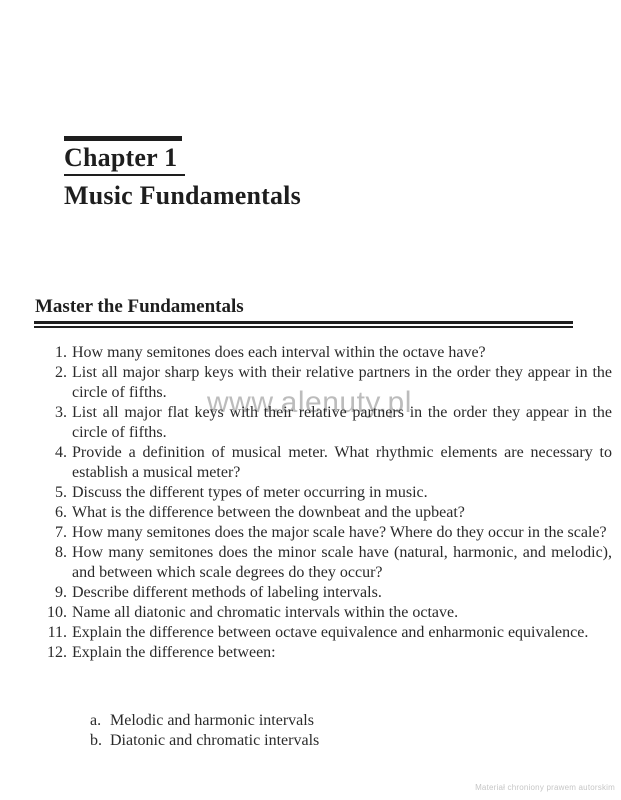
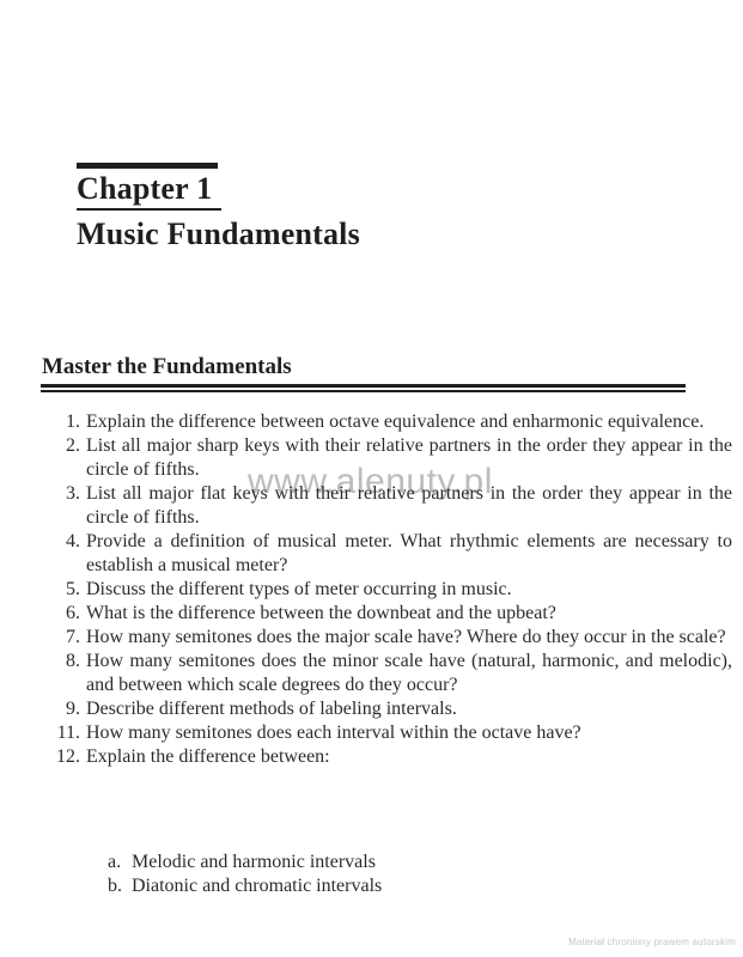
  www.alenuty.pl
  Chapter 1
  Music Fundamentals
  Master the Fundamentals
  1.
- How many semitones does each interval within the octave have?
+ Explain the difference between octave equivalence and enharmonic equivalence.
  2.
  List all major sharp keys with their relative partners in the order they appear in the circle of fifths.
  3.
  List all major flat keys with their relative partners in the order they appear in the circle of fifths.
  4.
  Provide a definition of musical meter. What rhythmic elements are necessary to establish a musical meter?
  5.
  Discuss the different types of meter occurring in music.
  6.
  What is the difference between the downbeat and the upbeat?
  7.
  How many semitones does the major scale have? Where do they occur in the scale?
  8.
  How many semitones does the minor scale have (natural, harmonic, and melodic), and between which scale degrees do they occur?
  9.
  Describe different methods of labeling intervals.
- 10.
- Name all diatonic and chromatic intervals within the octave.
  11.
- Explain the difference between octave equivalence and enharmonic equivalence.
+ How many semitones does each interval within the octave have?
  12.
  Explain the difference between:
  a.
  Melodic and harmonic intervals
  b.
  Diatonic and chromatic intervals
  Materiał chroniony prawem autorskim
